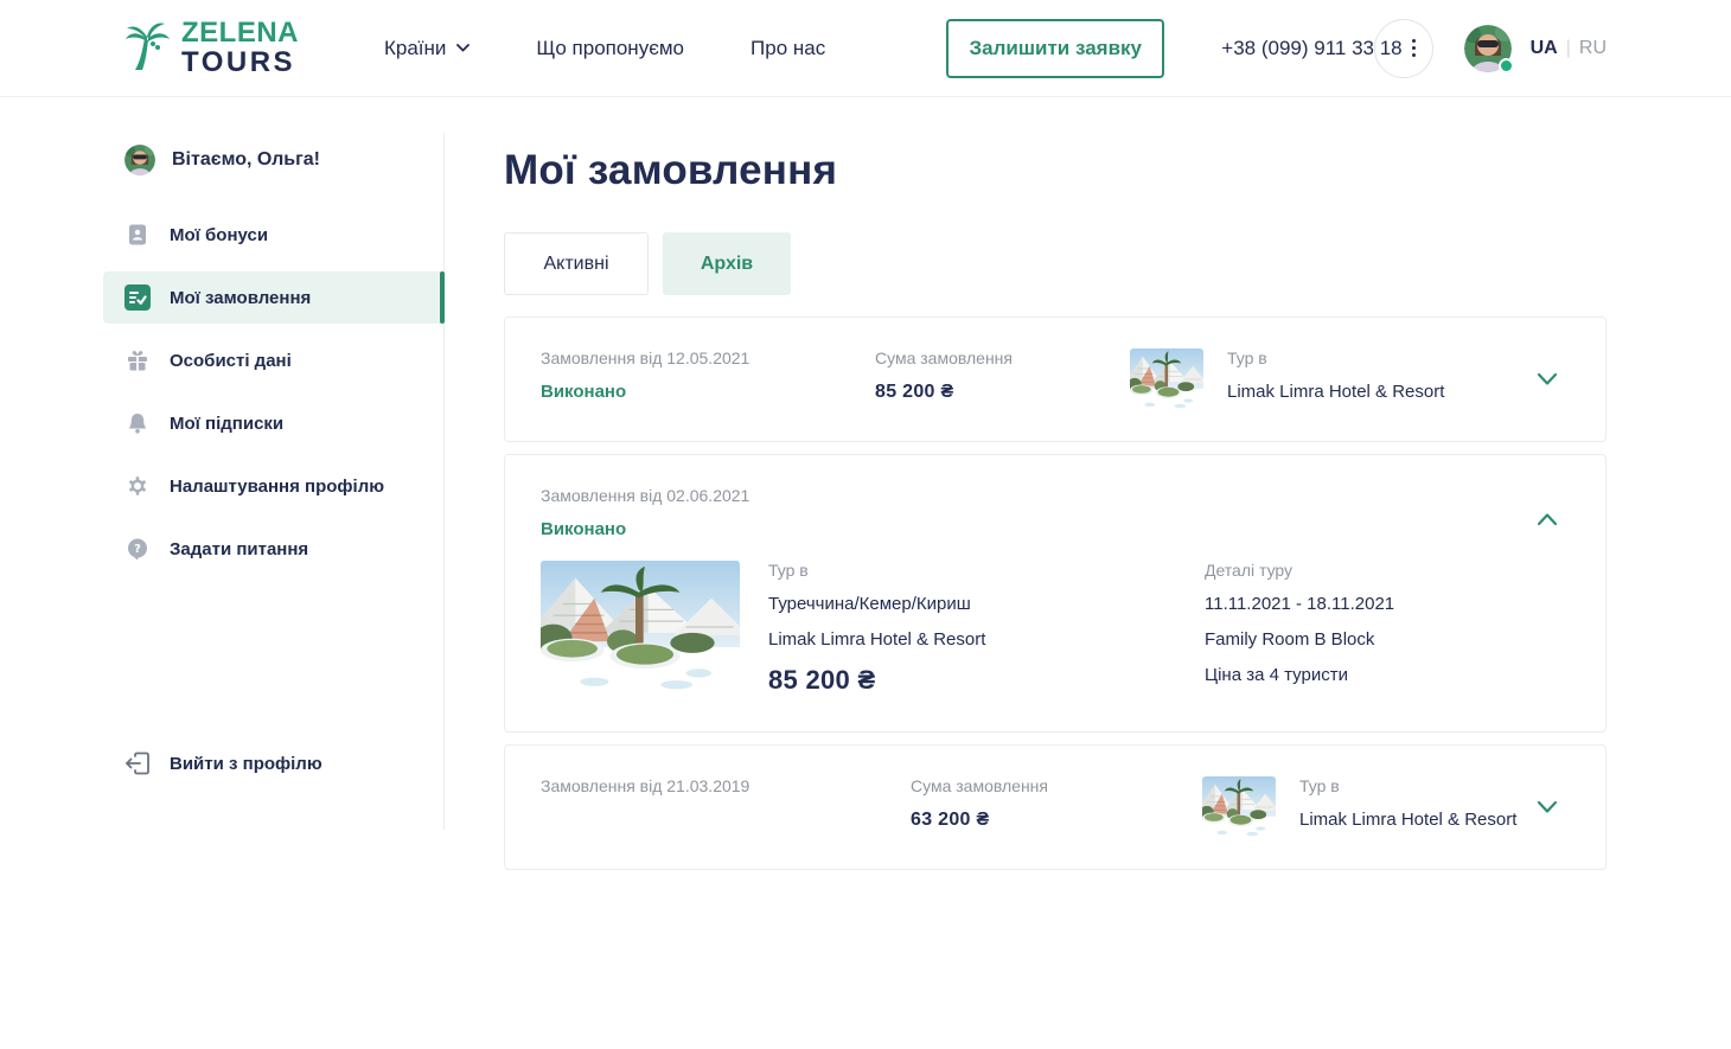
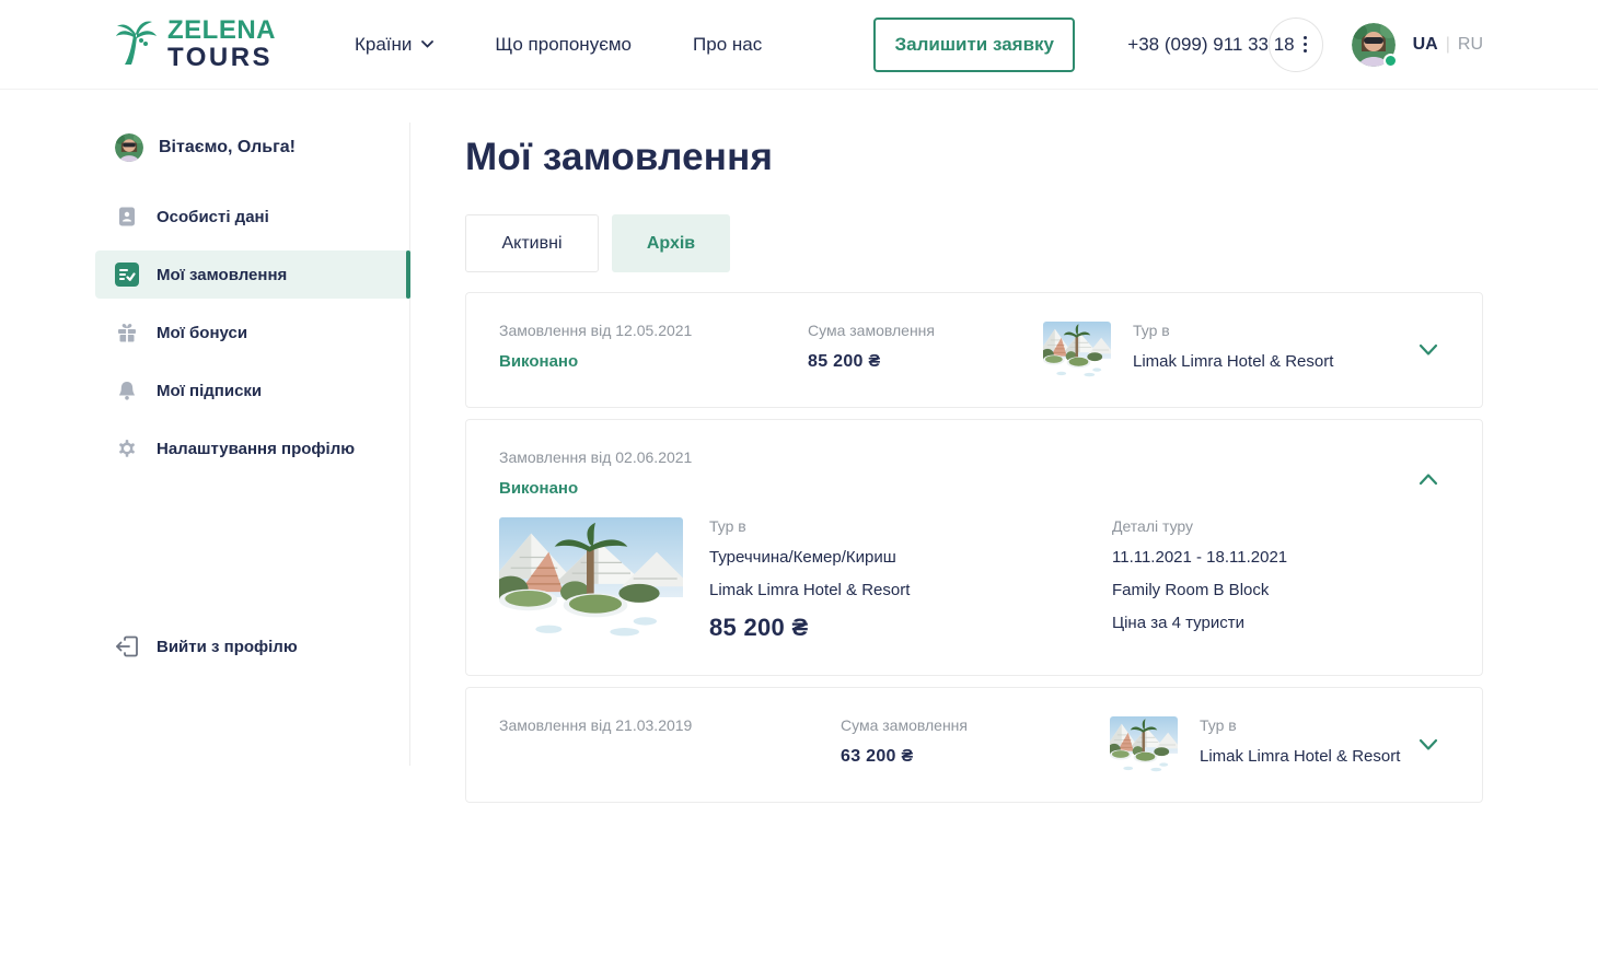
  ZELENA
  TOURS
  Країни
  Що пропонуємо
  Про нас
  Залишити заявку
  +38 (099) 911 33 18
  UA
  |
  RU
  Вітаємо, Ольга!
- Мої бонуси
+ Особисті дані
  Мої замовлення
- Особисті дані
+ Мої бонуси
  Мої підписки
  Налаштування профілю
- ?
- Задати питання
  Вийти з профілю
  Мої замовлення
  Активні
  Архів
  Замовлення від 12.05.2021
  Виконано
  Сума замовлення
  85 200 ₴
  Тур в
  Limak Limra Hotel & Resort
  Замовлення від 02.06.2021
  Виконано
  Тур в
  Туреччина/Кемер/Кириш
  Limak Limra Hotel & Resort
  85 200 ₴
  Деталі туру
  11.11.2021 - 18.11.2021
  Family Room B Block
  Ціна за 4 туристи
  Замовлення від 21.03.2019
  Сума замовлення
  63 200 ₴
  Тур в
  Limak Limra Hotel & Resort
